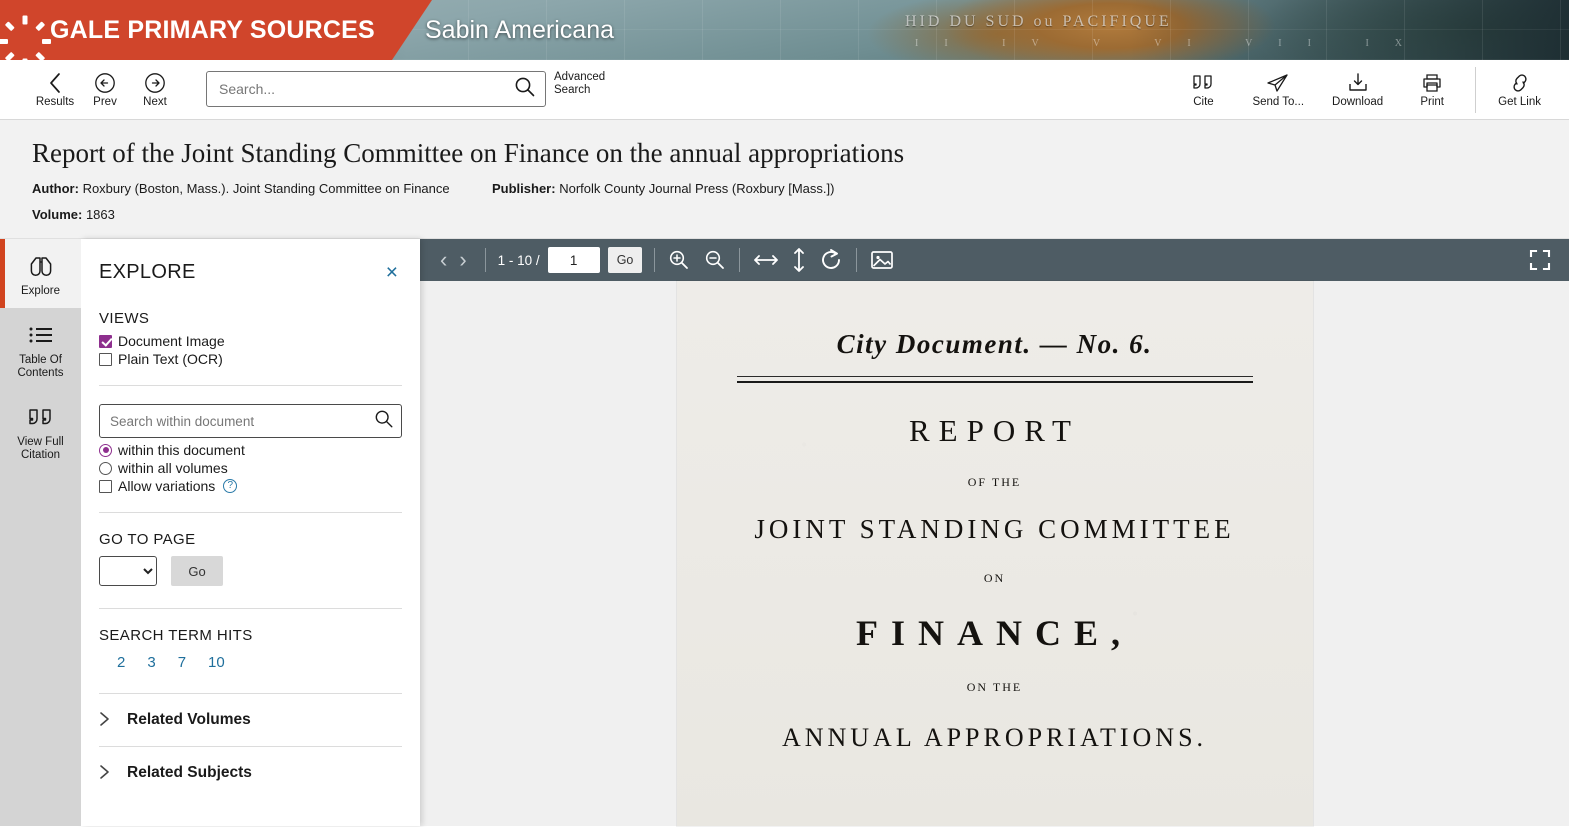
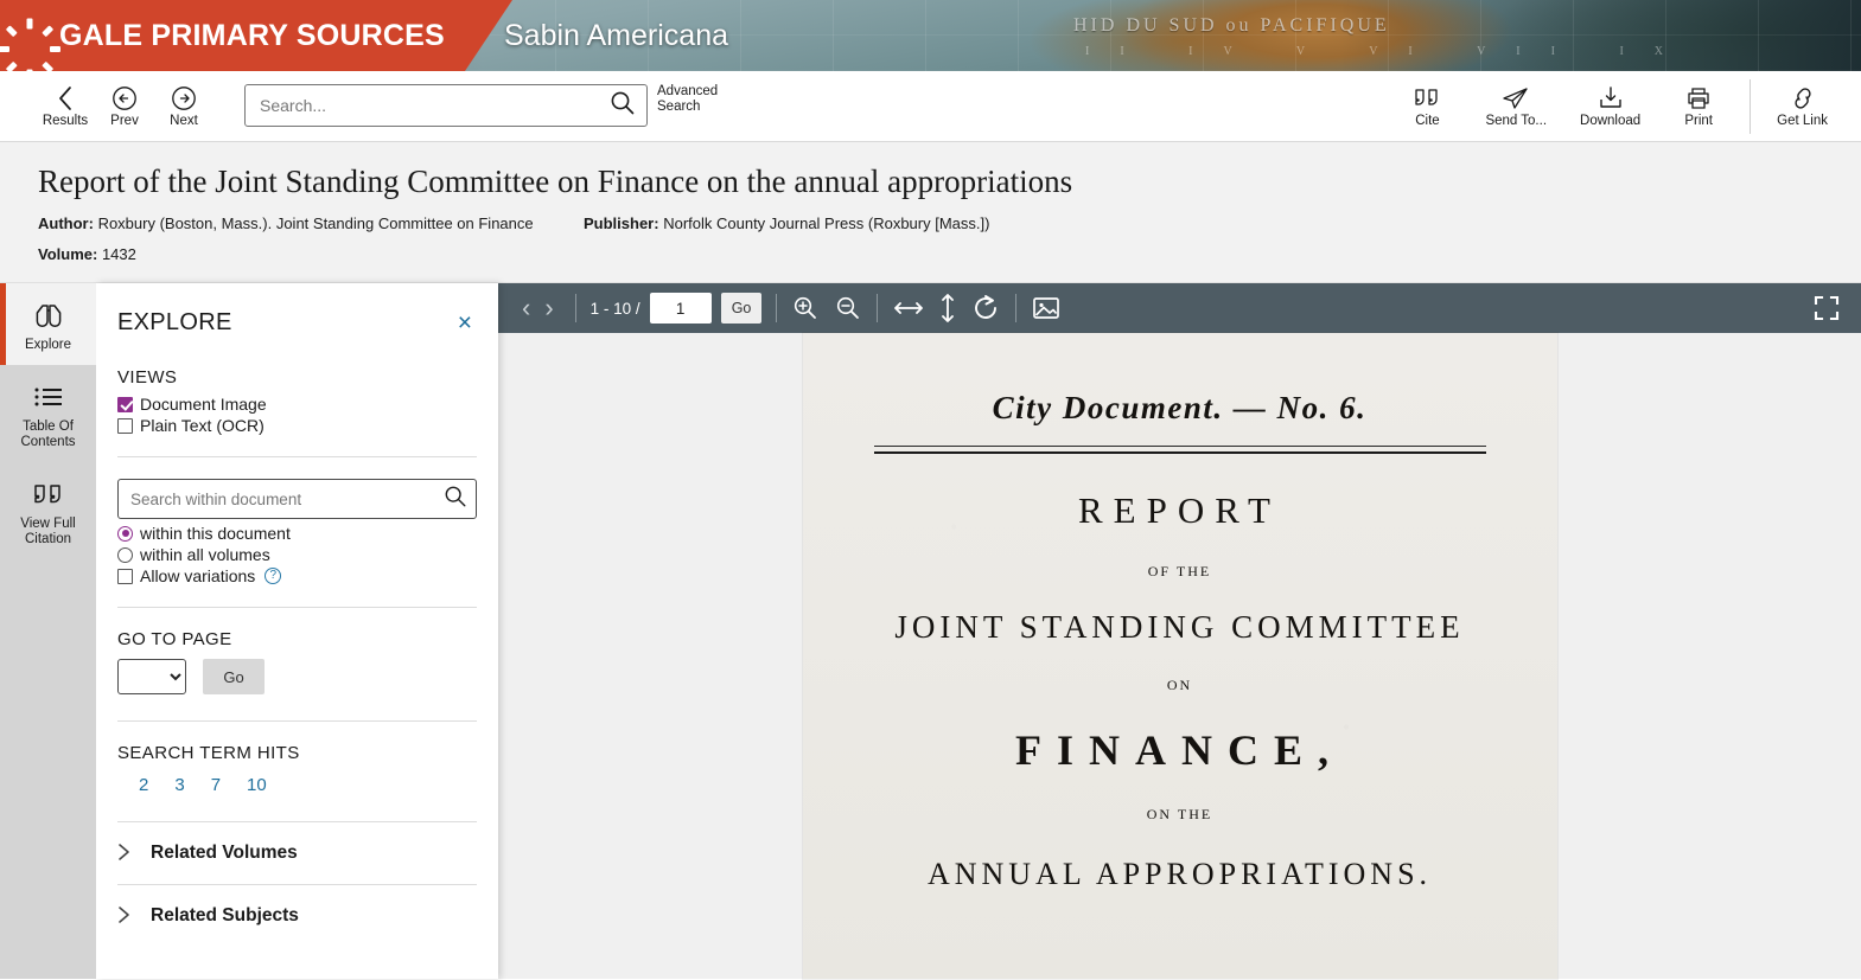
  HID DU SUD ou PACIFIQUE
  II IV V VI VII IX
  GALE PRIMARY SOURCES
  Sabin Americana
  Results
  Prev
  Next
  Search...
  Advanced
  Search
  Cite
  Send To...
  Download
  Print
  Get Link
  Report of the Joint Standing Committee on Finance on the annual appropriations
  Author: Roxbury (Boston, Mass.). Joint Standing Committee on Finance
  Publisher: Norfolk County Journal Press (Roxbury [Mass.])
- Volume: 1863
+ Volume: 1432
  Explore
  Table Of Contents
  View Full Citation
  EXPLORE
  ×
  VIEWS
  Document Image
  Plain Text (OCR)
  Search within document
  within this document
  within all volumes
  Allow variations
  ?
  GO TO PAGE
  Go
  SEARCH TERM HITS
  2
  3
  7
  10
  Related Volumes
  Related Subjects
  ‹
  ›
  1 - 10 /
  1
  Go
  City Document. — No. 6.
  REPORT
  OF THE
  JOINT STANDING COMMITTEE
  ON
  FINANCE,
  ON THE
  ANNUAL APPROPRIATIONS.
